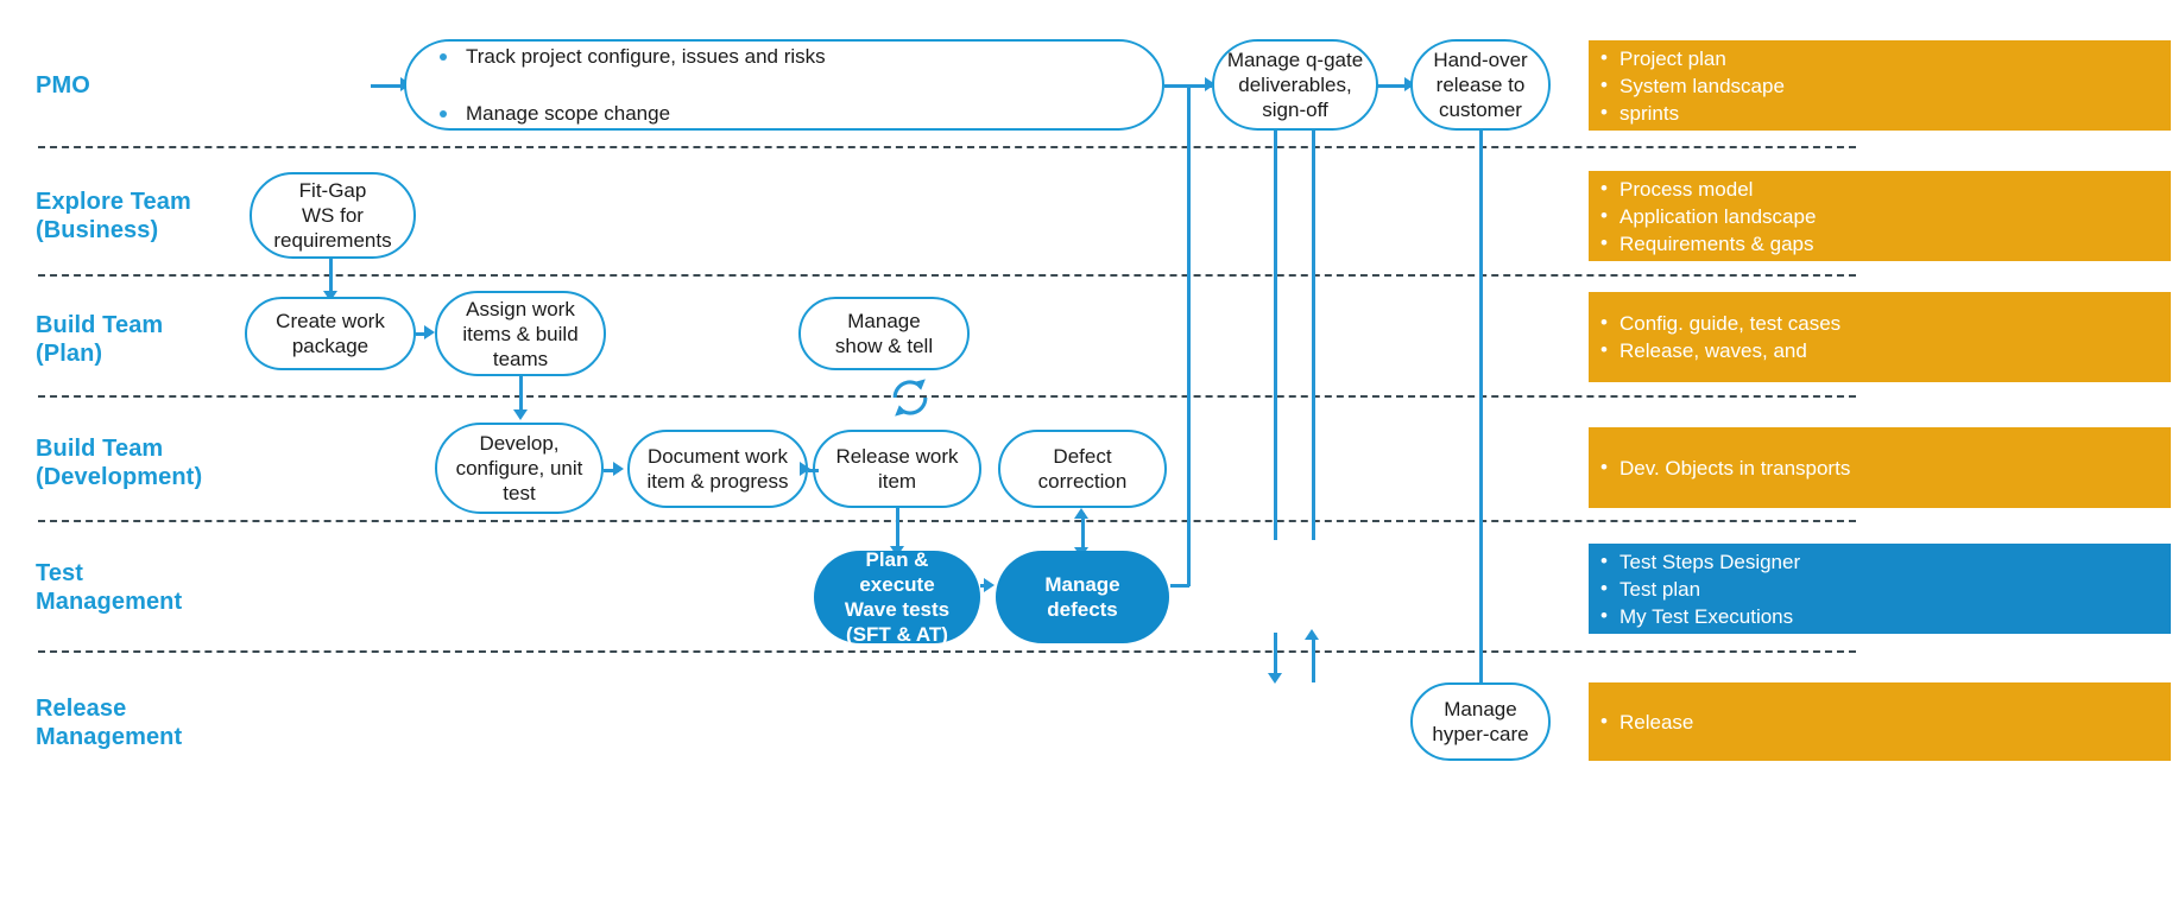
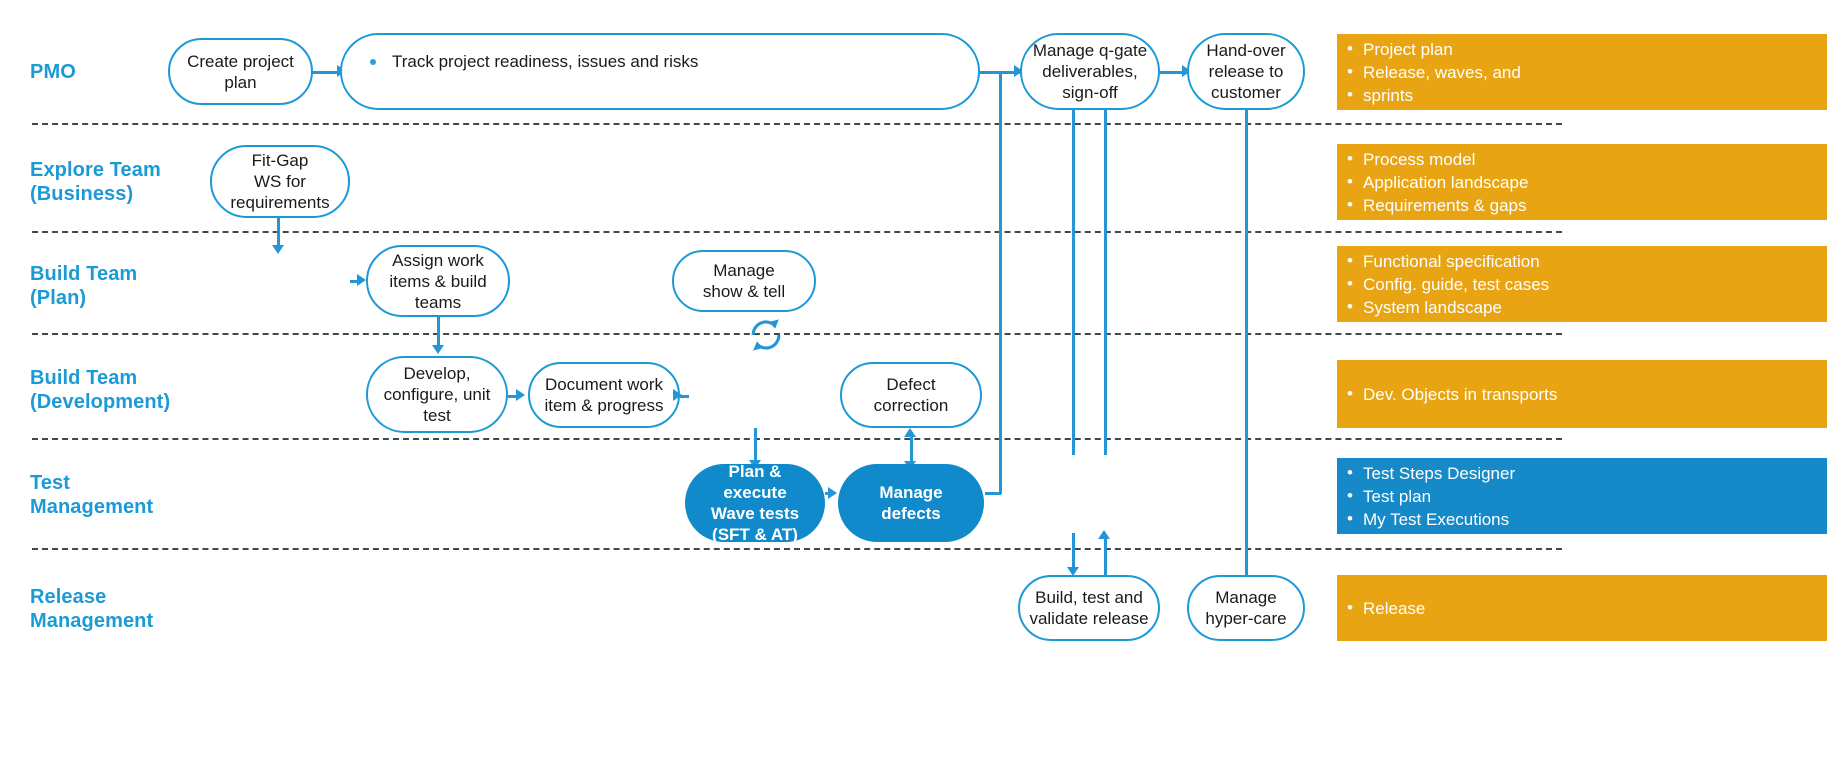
  PMO
  Explore Team
  (Business)
  Build Team
  (Plan)
  Build Team
  (Development)
  Test
  Management
  Release
  Management
+ Create project
+ plan
- Track project configure, issues and risks
+ Track project readiness, issues and risks
- Manage scope change
  Manage q-gate
  deliverables,
  sign-off
  Hand-over
  release to
  customer
  Fit-Gap
  WS for
  requirements
- Create work
- package
  Assign work
  items & build
  teams
  Manage
  show & tell
  Develop,
  configure, unit
  test
  Document work
  item & progress
- Release work
- item
  Defect
  correction
  Plan & execute
  Wave tests
  (SFT & AT)
  Manage defects
+ Build, test and
+ validate release
  Manage
  hyper-care
  Project plan
- System landscape
+ Release, waves, and
  sprints
  Process model
  Application landscape
  Requirements & gaps
+ Functional specification
  Config. guide, test cases
- Release, waves, and
+ System landscape
  Dev. Objects in transports
  Test Steps Designer
  Test plan
  My Test Executions
  Release
